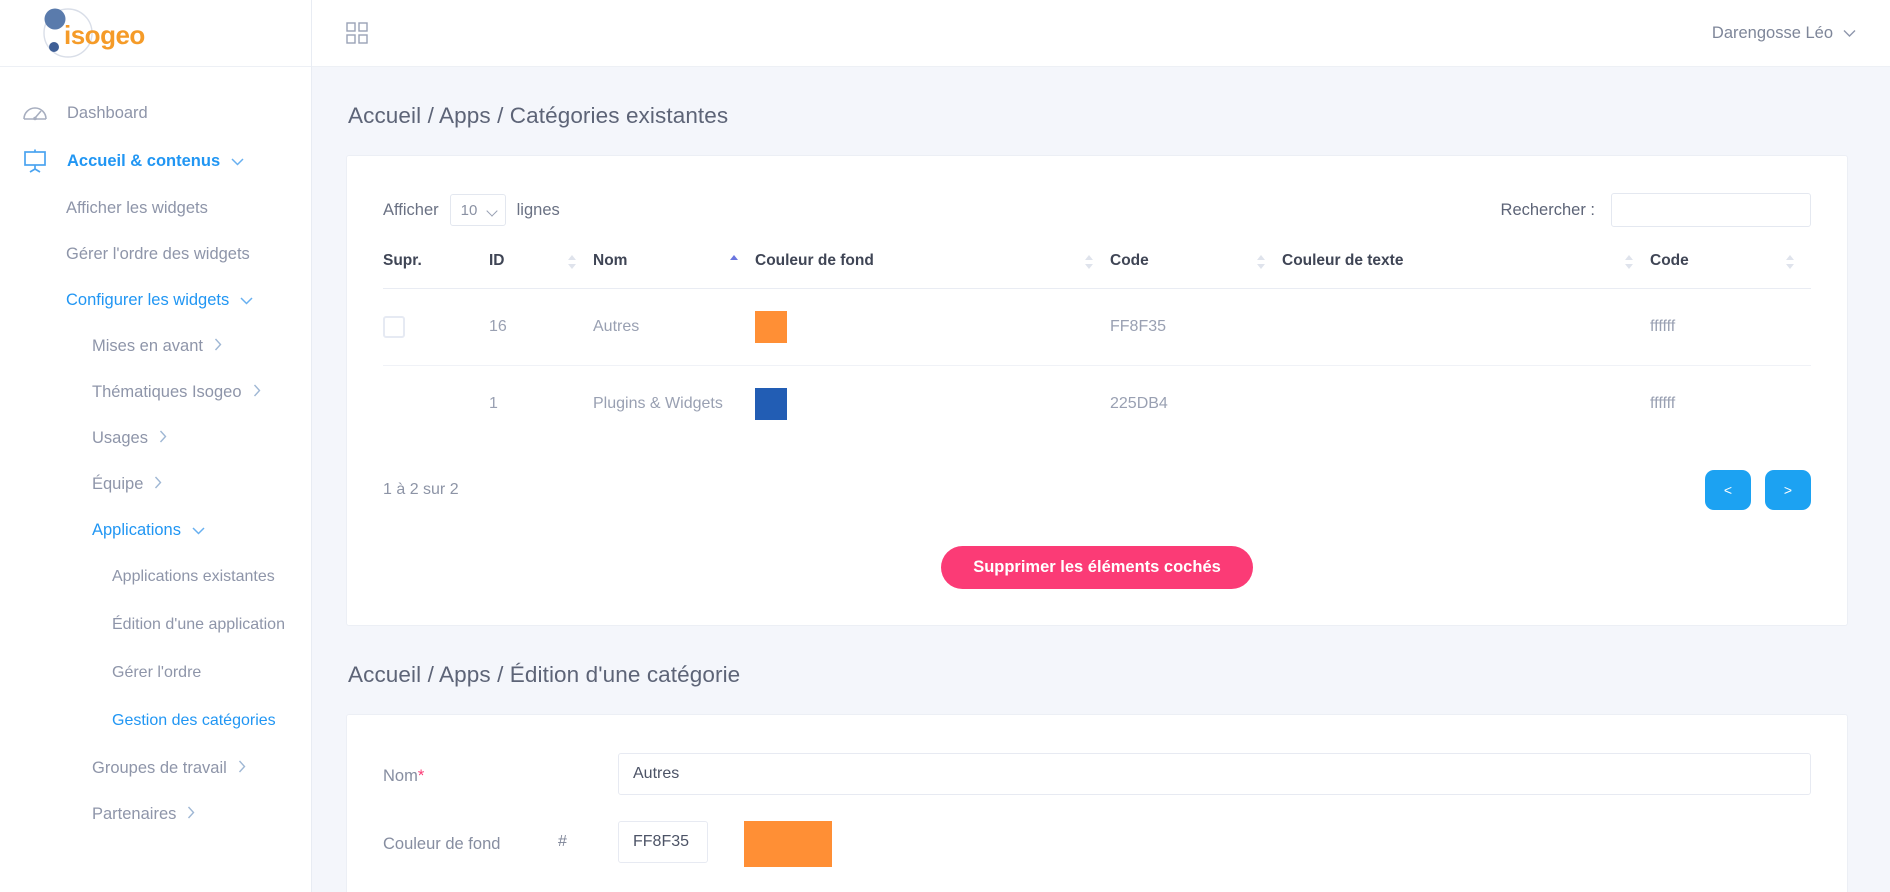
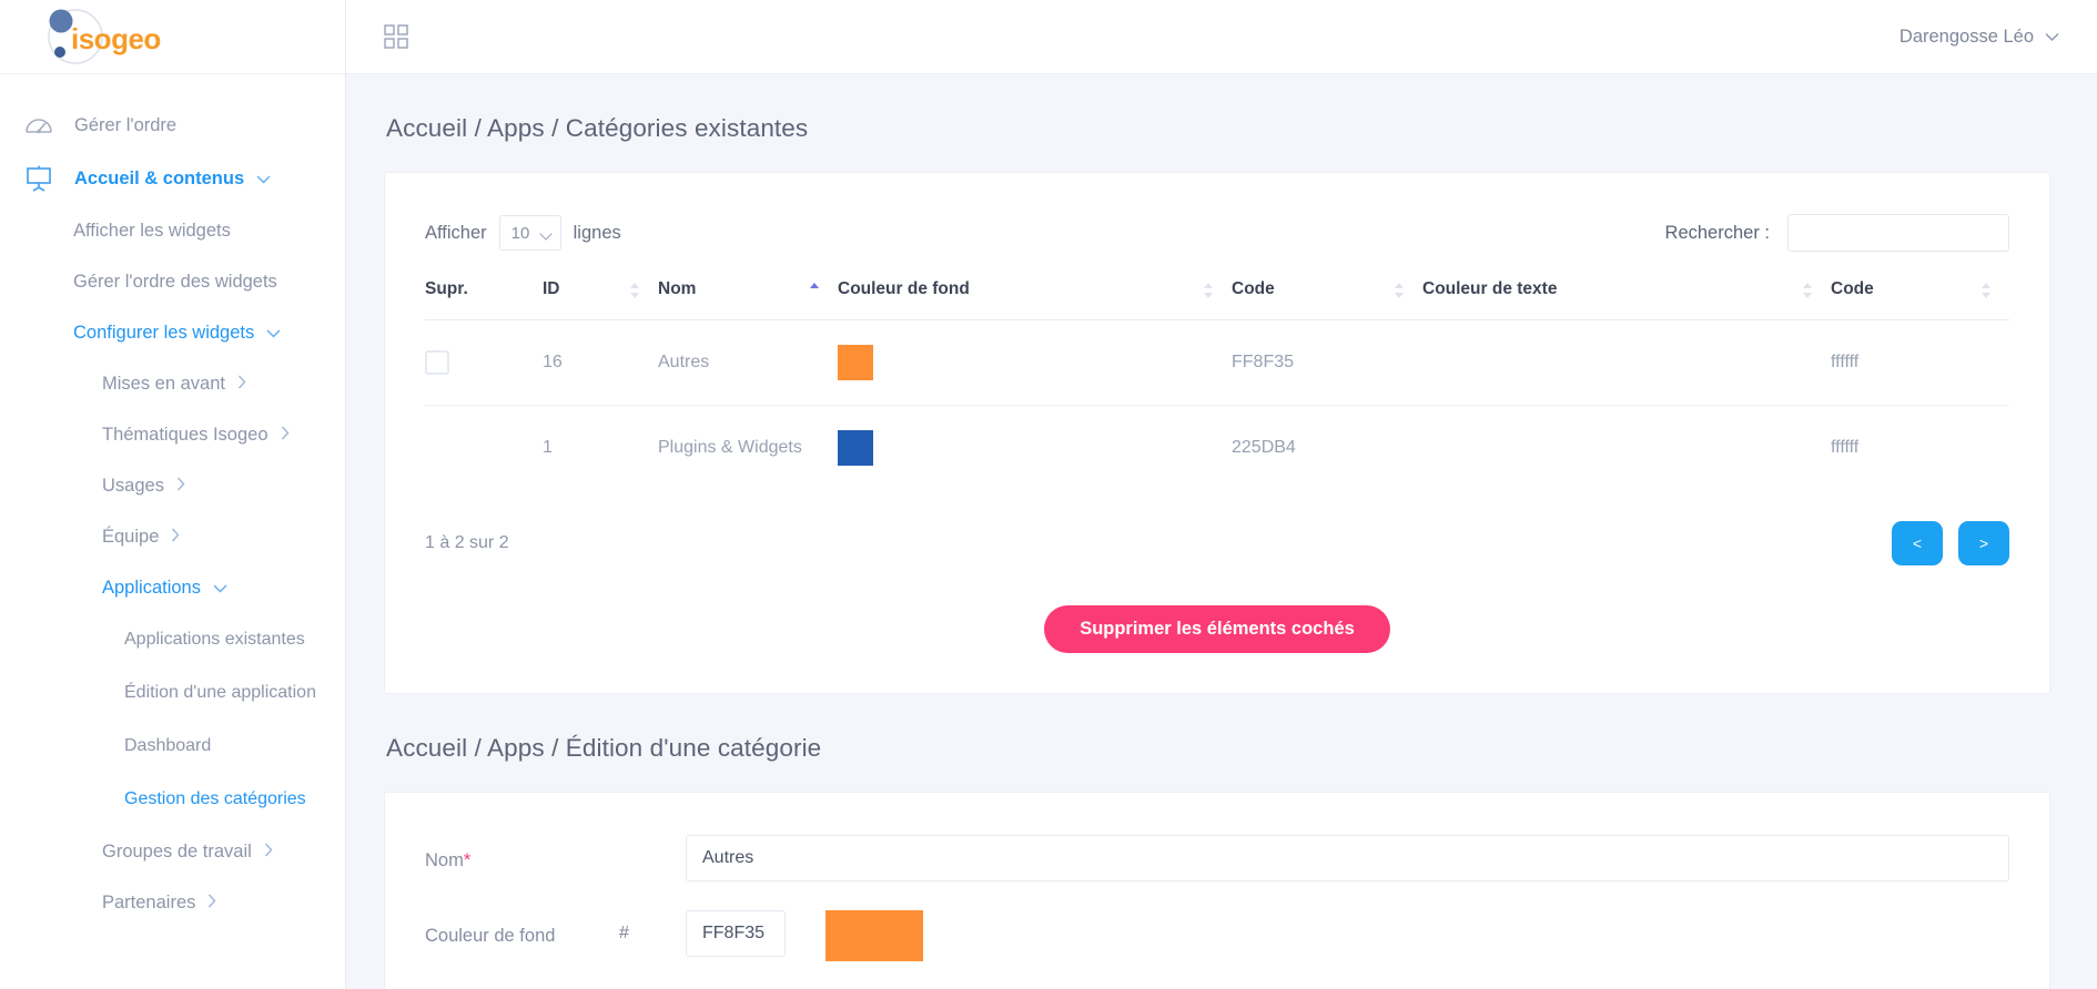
  isogeo
- Dashboard
+ Gérer l'ordre
  Accueil & contenus
  Afficher les widgets
  Gérer l'ordre des widgets
  Configurer les widgets
  Mises en avant
  Thématiques Isogeo
  Usages
  Équipe
  Applications
  Applications existantes
  Édition d'une application
- Gérer l'ordre
+ Dashboard
  Gestion des catégories
  Groupes de travail
  Partenaires
  Darengosse Léo
  Accueil / Apps / Catégories existantes
  Afficher
  10
  lignes
  Rechercher :
  Supr.	ID	Nom	Couleur de fond	Code	Couleur de texte	Code
  	16	Autres		FF8F35		ffffff
  	1	Plugins & Widgets		225DB4		ffffff
  1 à 2 sur 2
  <
  >
  Supprimer les éléments cochés
  Accueil / Apps / Édition d'une catégorie
  Nom*
  Autres
  Couleur de fond
  #
  FF8F35
